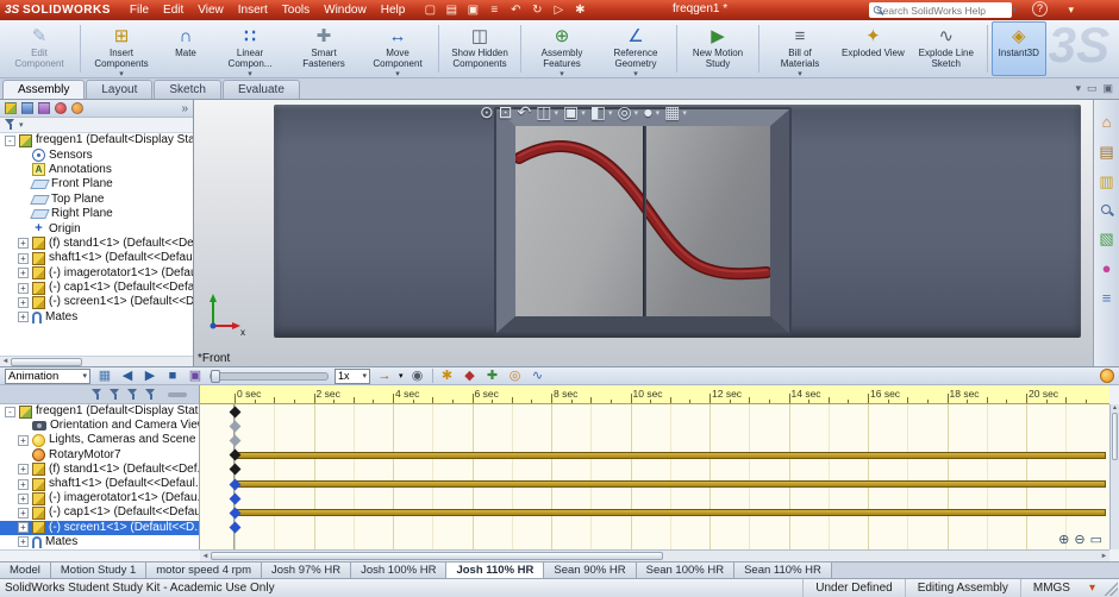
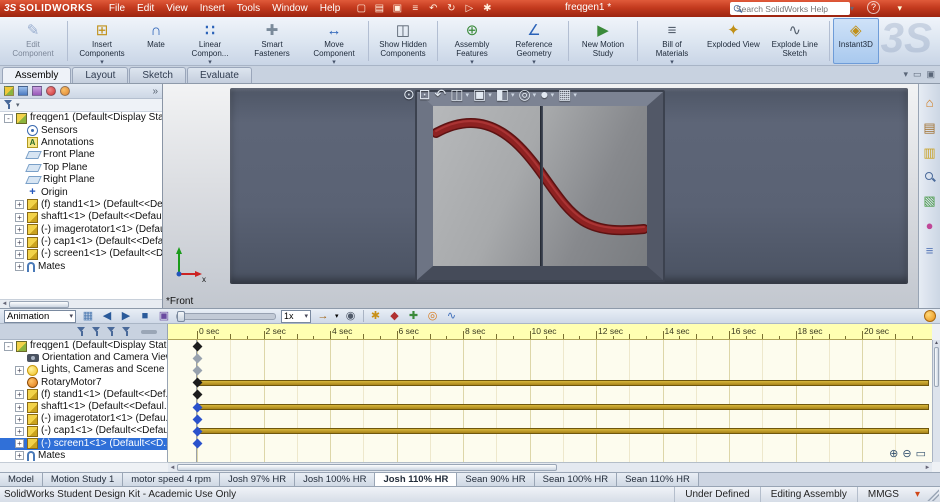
  3S SOLIDWORKS
  File
  Edit
  View
  Insert
  Tools
  Window
  Help
  ▢
  ▤
  ▣
  ≡
  ↶
  ↻
  ▷
  ✱
  freqgen1 *
  earch SolidWorks Help
  ▾
  ?
  ▾
  Edit Component
  Insert Components
  Mate
  Linear Compon...
  Smart Fasteners
  Move Component
  Show Hidden Components
  Assembly Features
  Reference Geometry
  New Motion Study
  Bill of Materials
  Exploded View
  Explode Line Sketch
  Instant3D
  3S
  Assembly
  Layout
  Sketch
  Evaluate
  ▾
  ▭
  ▣
  »
  -
  freqgen1 (Default<Display Sta
  Sensors
  Annotations
  Front Plane
  Top Plane
  Right Plane
  Origin
  +
  (f) stand1<1> (Default<<De
  +
  shaft1<1> (Default<<Defau
  +
  (-) imagerotator1<1> (Defa
  +
  (-) cap1<1> (Default<<Defa
  +
  (-) screen1<1> (Default<<D
  +
  Mates
  ⊙
  ⊡
  ↶
  ◫
  ▣
  ◧
  ◎
  ●
  ▦
  x
  *Front
  ⌂
  ▤
  ▥
  ▧
  ●
  ≡
  Animation
  ▦
  ◀
  ▶
  ■
  ▣
  1x
  →
  ◉
  ✱
  ◆
  ✚
  ◎
  ∿
  0 sec
  2 sec
  4 sec
  6 sec
  8 sec
  10 sec
  12 sec
  14 sec
  16 sec
  18 sec
  20 sec
  -
  freqgen1 (Default<Display Stat
  Orientation and Camera Vie
  +
  Lights, Cameras and Scene
  RotaryMotor7
  +
  (f) stand1<1> (Default<<Def.
  +
  shaft1<1> (Default<<Defaul.
  +
  (-) imagerotator1<1> (Defau.
  +
  (-) cap1<1> (Default<<Defau
  +
  (-) screen1<1> (Default<<D.
  +
  Mates
  ⊕
  ⊖
  ▭
  Model
  Motion Study 1
  motor speed 4 rpm
  Josh 97% HR
  Josh 100% HR
  Josh 110% HR
  Sean 90% HR
  Sean 100% HR
  Sean 110% HR
- SolidWorks Student Study Kit - Academic Use Only
+ SolidWorks Student Design Kit - Academic Use Only
  Under Defined
  Editing Assembly
  MMGS
  ▾
